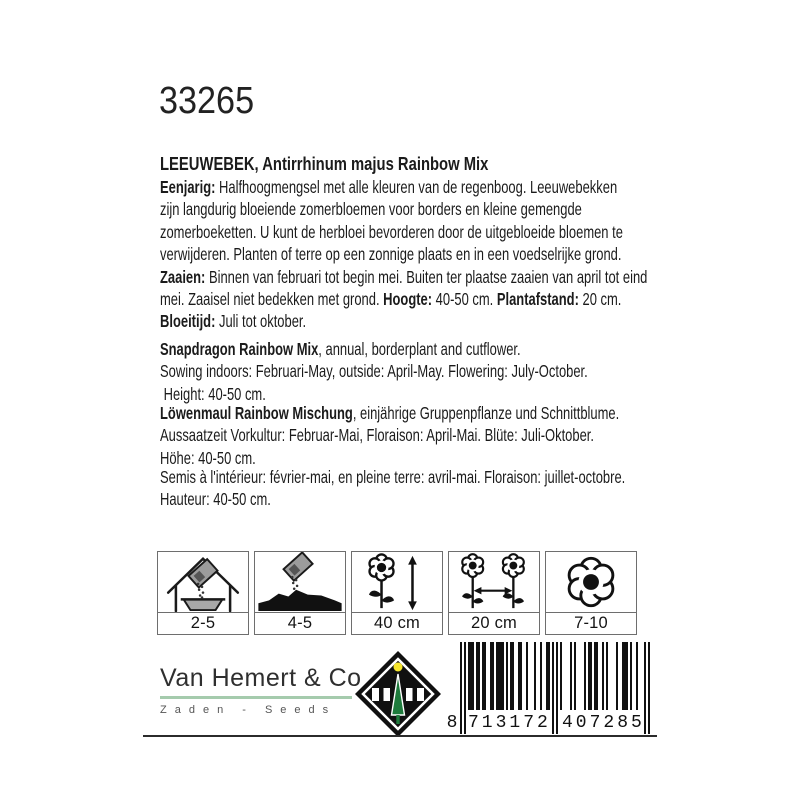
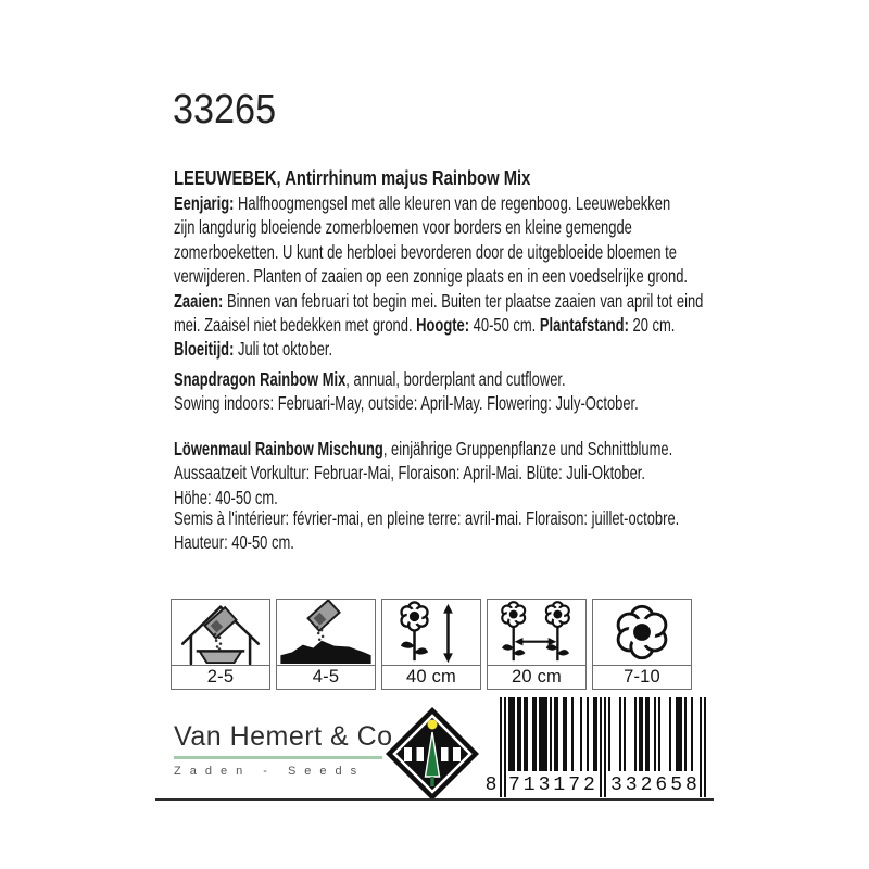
  33265
  LEEUWEBEK, Antirrhinum majus Rainbow Mix
  Eenjarig: Halfhoogmengsel met alle kleuren van de regenboog. Leeuwebekken
  zijn langdurig bloeiende zomerbloemen voor borders en kleine gemengde
  zomerboeketten. U kunt de herbloei bevorderen door de uitgebloeide bloemen te
- verwijderen. Planten of terre op een zonnige plaats en in een voedselrijke grond.
+ verwijderen. Planten of zaaien op een zonnige plaats en in een voedselrijke grond.
  Zaaien: Binnen van februari tot begin mei. Buiten ter plaatse zaaien van april tot eind
  mei. Zaaisel niet bedekken met grond. Hoogte: 40-50 cm. Plantafstand: 20 cm.
  Bloeitijd: Juli tot oktober.
  Snapdragon Rainbow Mix, annual, borderplant and cutflower.
  Sowing indoors: Februari-May, outside: April-May. Flowering: July-October.
- Height: 40-50 cm.
  Löwenmaul Rainbow Mischung, einjährige Gruppenpflanze und Schnittblume.
  Aussaatzeit Vorkultur: Februar-Mai, Floraison: April-Mai. Blüte: Juli-Oktober.
  Höhe: 40-50 cm.
  Semis à l'intérieur: février-mai, en pleine terre: avril-mai. Floraison: juillet-octobre.
  Hauteur: 40-50 cm.
  2-5
  4-5
  40 cm
  20 cm
  7-10
  Van Hemert & Co
  Zaden - Seeds
  8
  713172
- 407285
+ 332658
